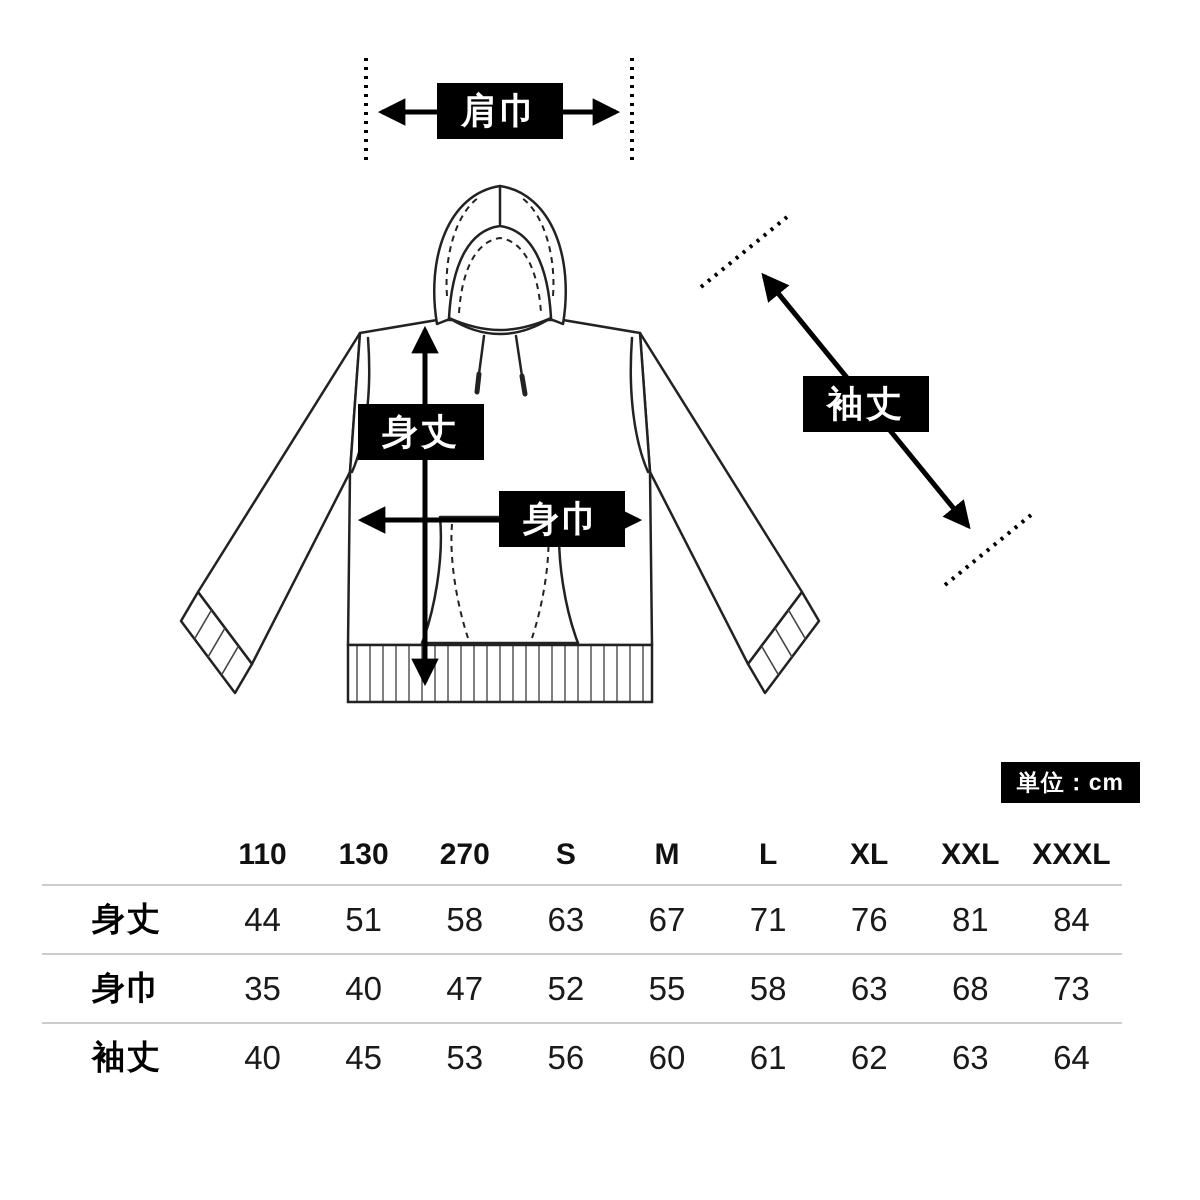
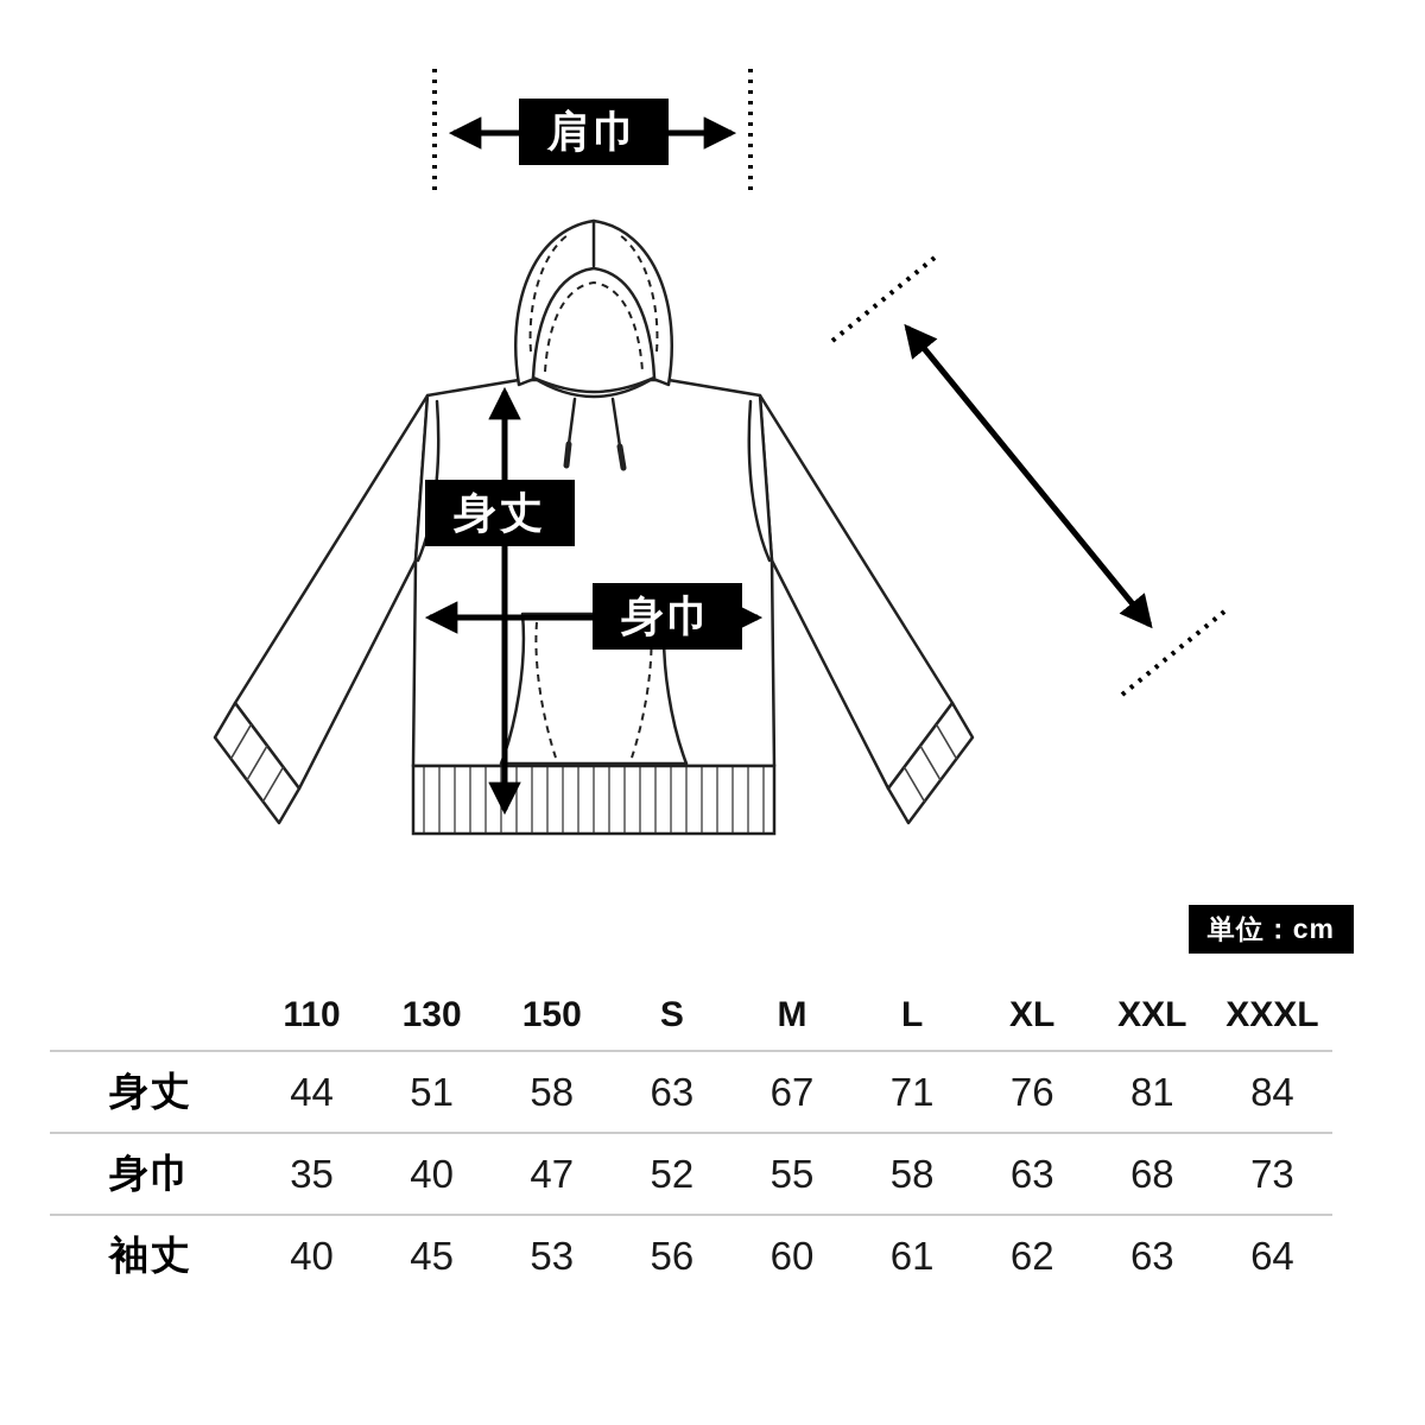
  肩巾
  身丈
  身巾
- 袖丈
  単位：cm
- 	110	130	270	S	M	L	XL	XXL	XXXL
+ 	110	130	150	S	M	L	XL	XXL	XXXL
  身丈	44	51	58	63	67	71	76	81	84
  身巾	35	40	47	52	55	58	63	68	73
  袖丈	40	45	53	56	60	61	62	63	64
